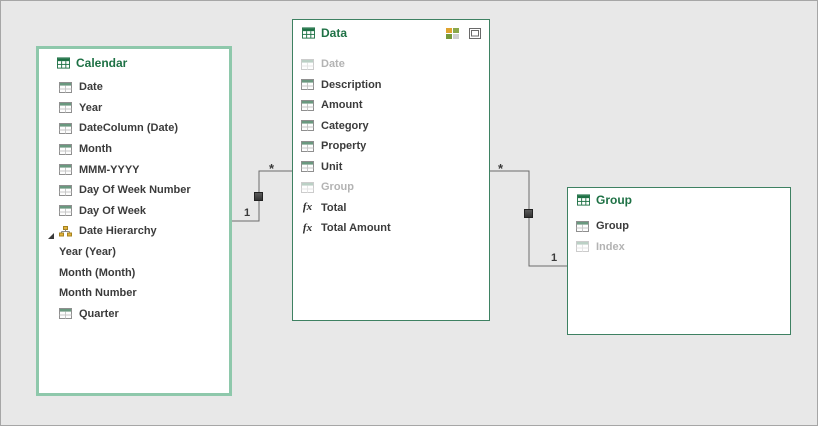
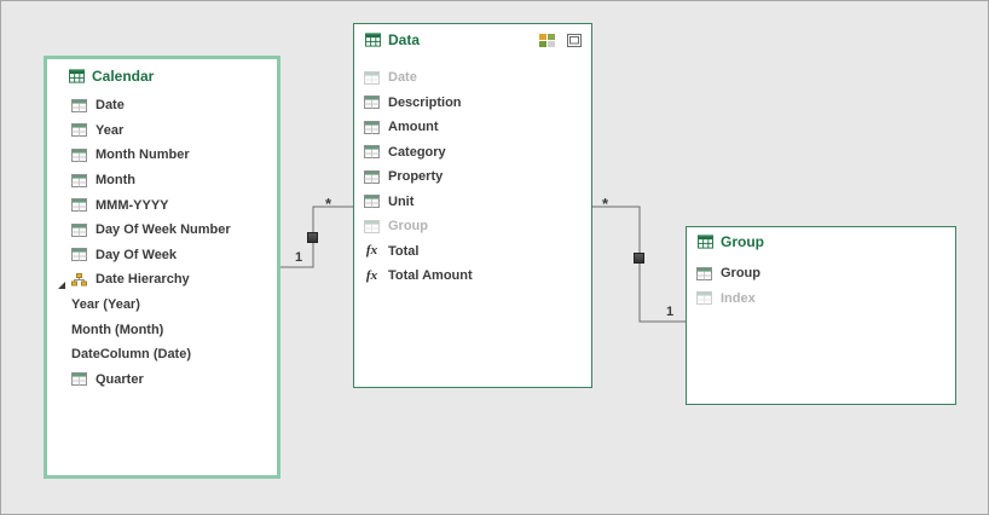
  1
  *
  *
  1
  Calendar
  Date
  Year
- DateColumn (Date)
+ Month Number
  Month
  MMM-YYYY
  Day Of Week Number
  Day Of Week
  Date Hierarchy
  Year (Year)
  Month (Month)
- Month Number
+ DateColumn (Date)
  Quarter
  Data
  Date
  Description
  Amount
  Category
  Property
  Unit
  Group
  fx
  Total
  fx
  Total Amount
  Group
  Group
  Index
